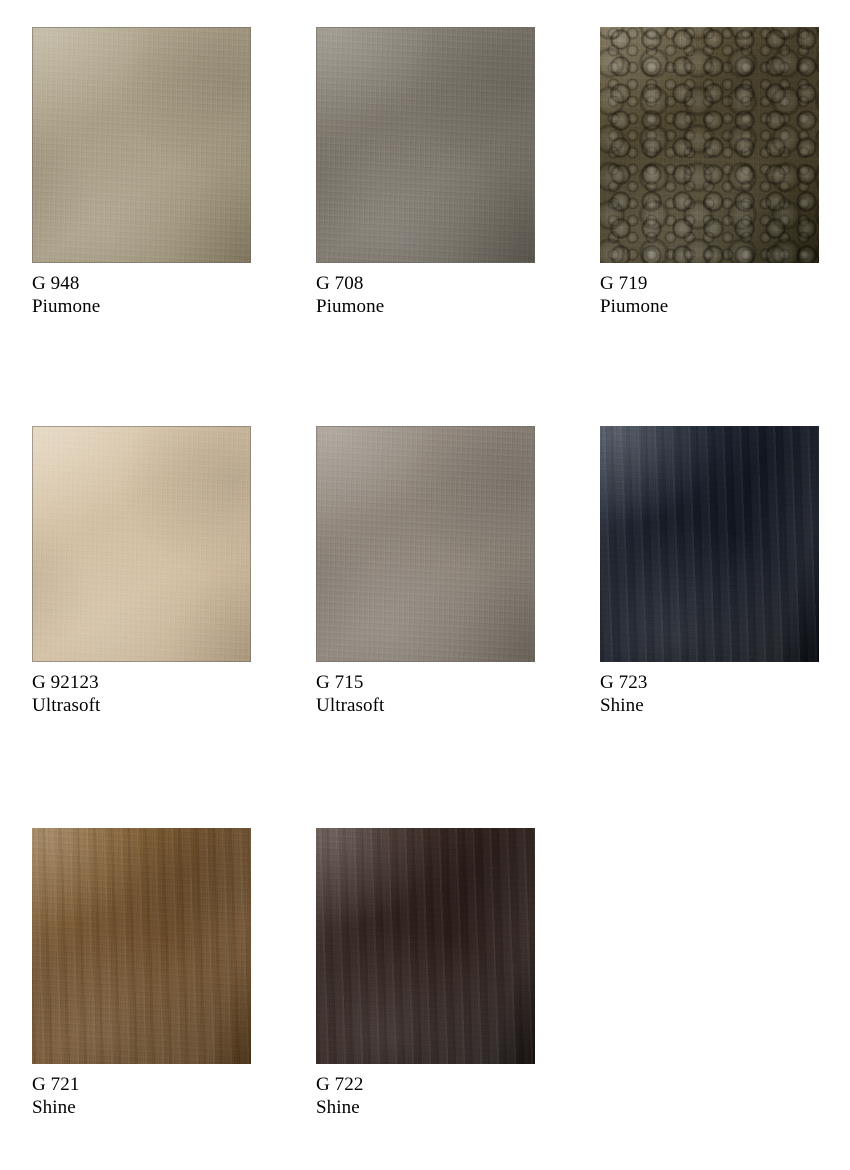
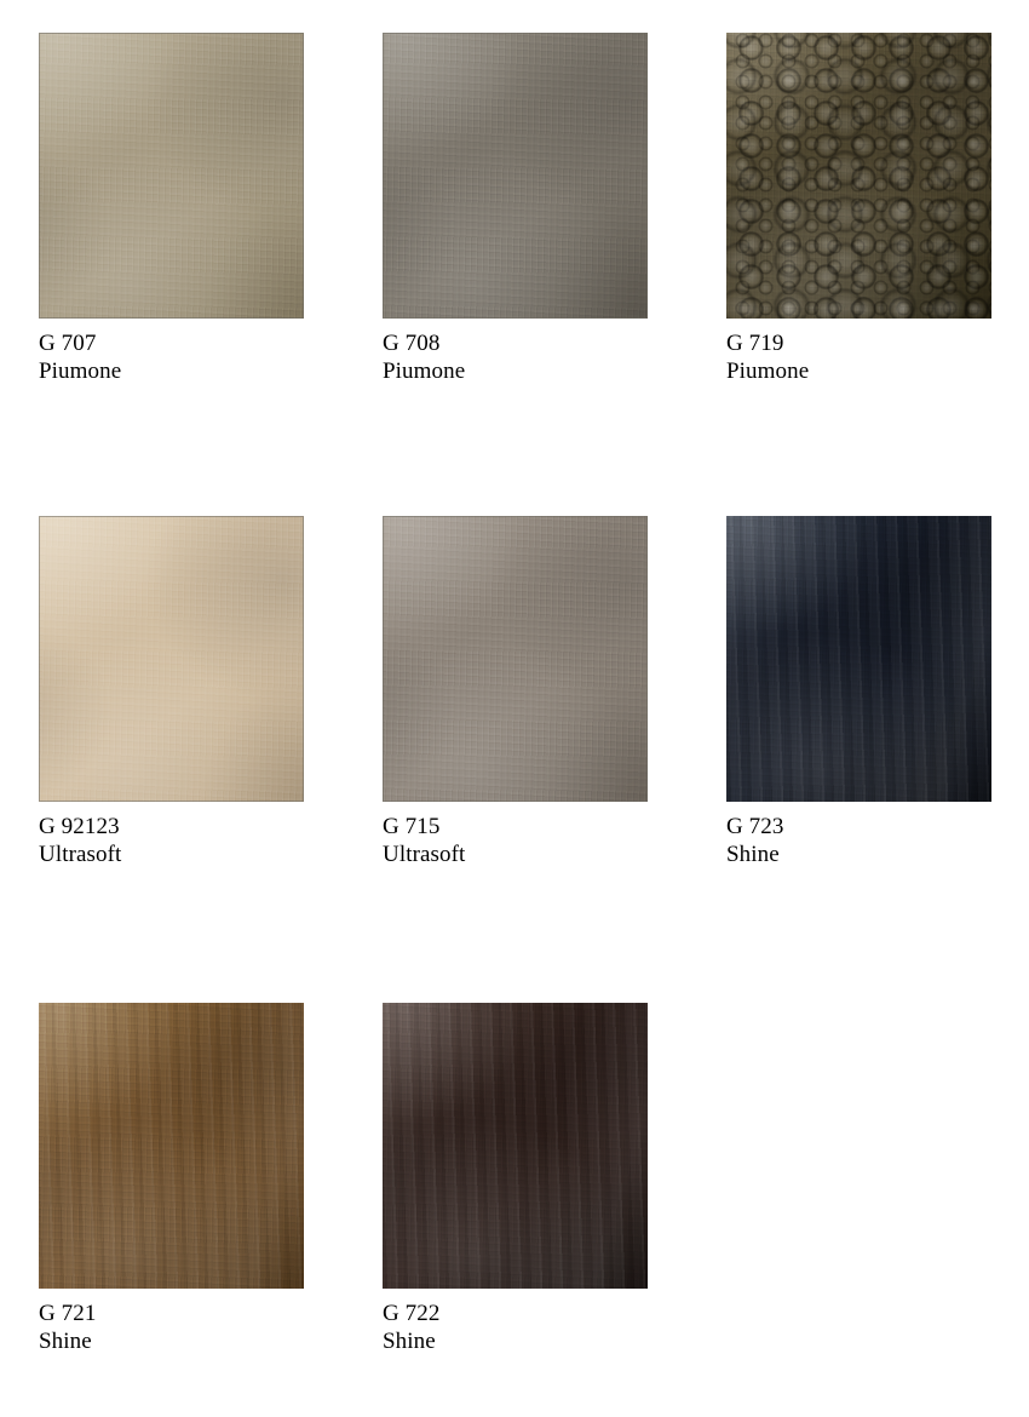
- G 948
+ G 707
  Piumone
  G 708
  Piumone
  G 719
  Piumone
  G 92123
  Ultrasoft
  G 715
  Ultrasoft
  G 723
  Shine
  G 721
  Shine
  G 722
  Shine
